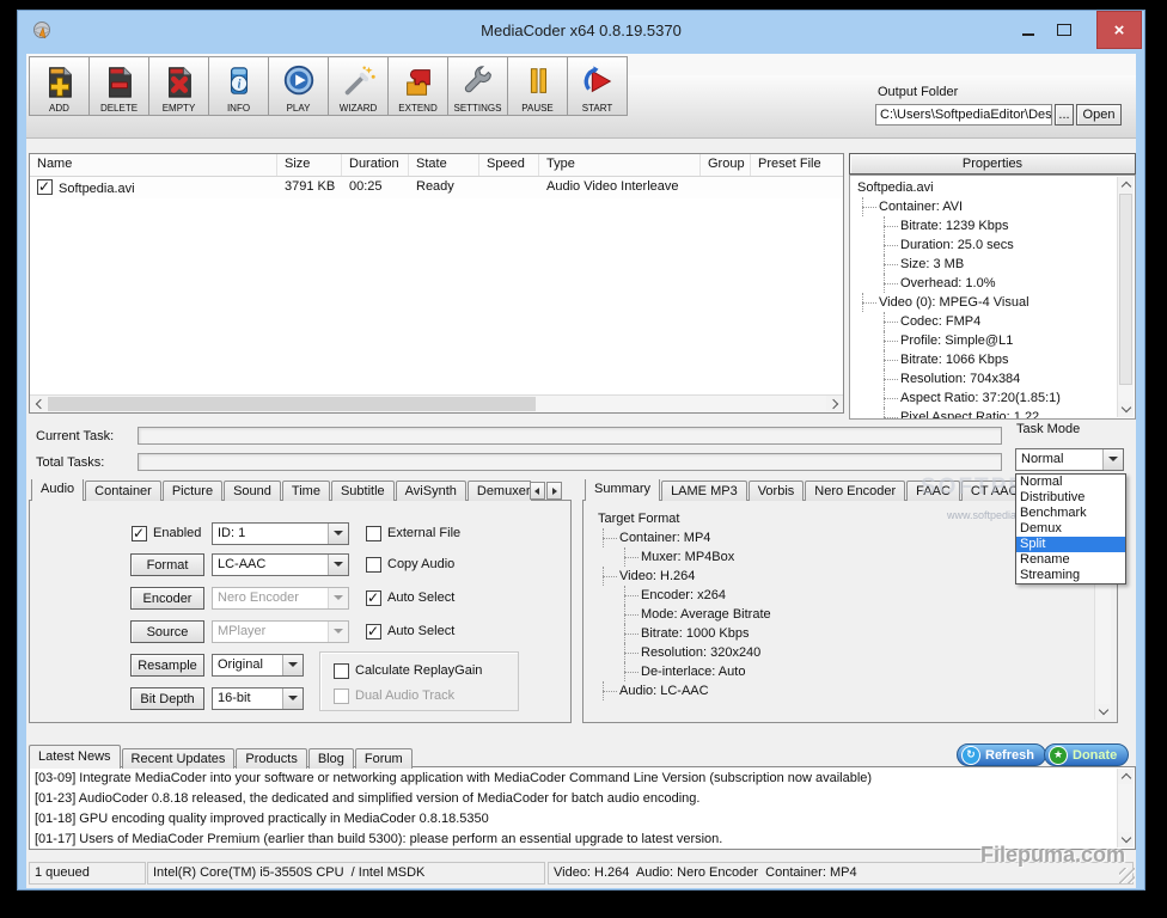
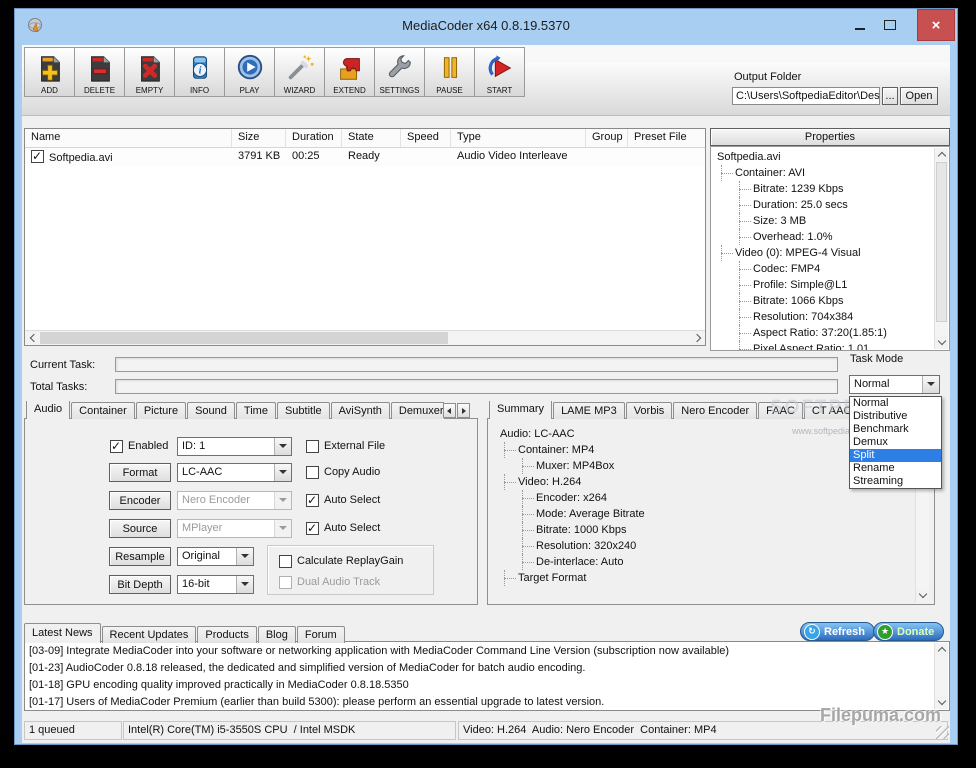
  MediaCoder x64 0.8.19.5370
  ×
  ADD
  DELETE
  EMPTY
  i
  INFO
  PLAY
  WIZARD
  EXTEND
  SETTINGS
  PAUSE
  START
  Output Folder
  C:\Users\SoftpediaEditor\Des
  ...
  Open
  Name
  Size
  Duration
  State
  Speed
  Type
  Group
  Preset File
  Softpedia.avi
  3791 KB
  00:25
  Ready
  Audio Video Interleave
  Properties
  Softpedia.avi
  Container: AVI
  Bitrate: 1239 Kbps
  Duration: 25.0 secs
  Size: 3 MB
  Overhead: 1.0%
  Video (0): MPEG-4 Visual
  Codec: FMP4
  Profile: Simple@L1
  Bitrate: 1066 Kbps
  Resolution: 704x384
  Aspect Ratio: 37:20(1.85:1)
- Pixel Aspect Ratio: 1.22
+ Pixel Aspect Ratio: 1.01
  Current Task:
  Total Tasks:
  Task Mode
  Normal
  Normal
  Distributive
  Benchmark
  Demux
  Split
  Rename
  Streaming
  Audio
  Container
  Picture
  Sound
  Time
  Subtitle
  AviSynth
  Demuxer
  Enabled
  ID: 1
  External File
  Format
  LC-AAC
  Copy Audio
  Encoder
  Nero Encoder
  Auto Select
  Source
  MPlayer
  Auto Select
  Resample
  Original
  Bit Depth
  16-bit
  Calculate ReplayGain
  Dual Audio Track
  Summary
  LAME MP3
  Vorbis
  Nero Encoder
  FAAC
  CT AAC
- Target Format
+ Audio: LC-AAC
  Container: MP4
  Muxer: MP4Box
  Video: H.264
  Encoder: x264
  Mode: Average Bitrate
  Bitrate: 1000 Kbps
  Resolution: 320x240
  De-interlace: Auto
- Audio: LC-AAC
+ Target Format
  www.softpedia
  Latest News
  Recent Updates
  Products
  Blog
  Forum
  ↻
  Refresh
  ★
  Donate
  [03-09] Integrate MediaCoder into your software or networking application with MediaCoder Command Line Version (subscription now available)
  [01-23] AudioCoder 0.8.18 released, the dedicated and simplified version of MediaCoder for batch audio encoding.
  [01-18] GPU encoding quality improved practically in MediaCoder 0.8.18.5350
  [01-17] Users of MediaCoder Premium (earlier than build 5300): please perform an essential upgrade to latest version.
  1 queued
  Intel(R) Core(TM) i5-3550S CPU / Intel MSDK
  Video: H.264 Audio: Nero Encoder Container: MP4
  Filepuma.com
